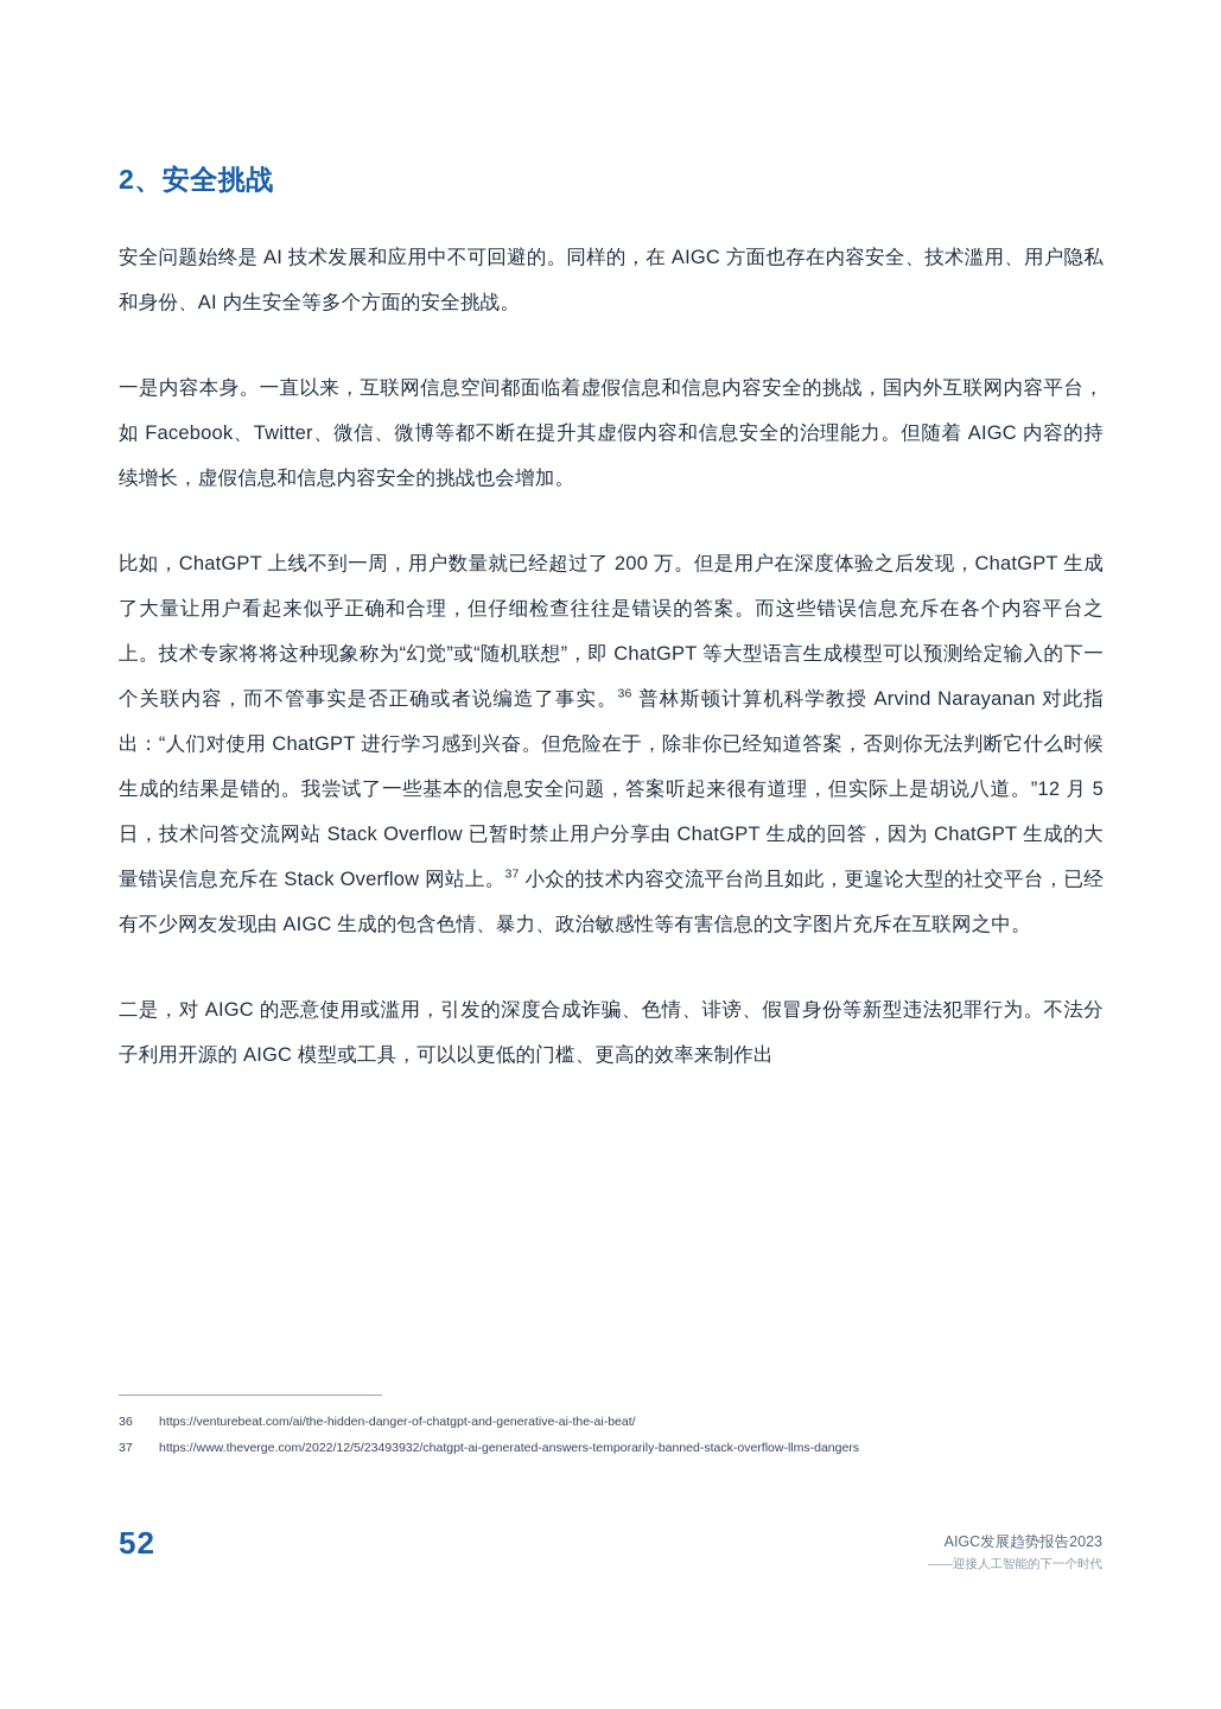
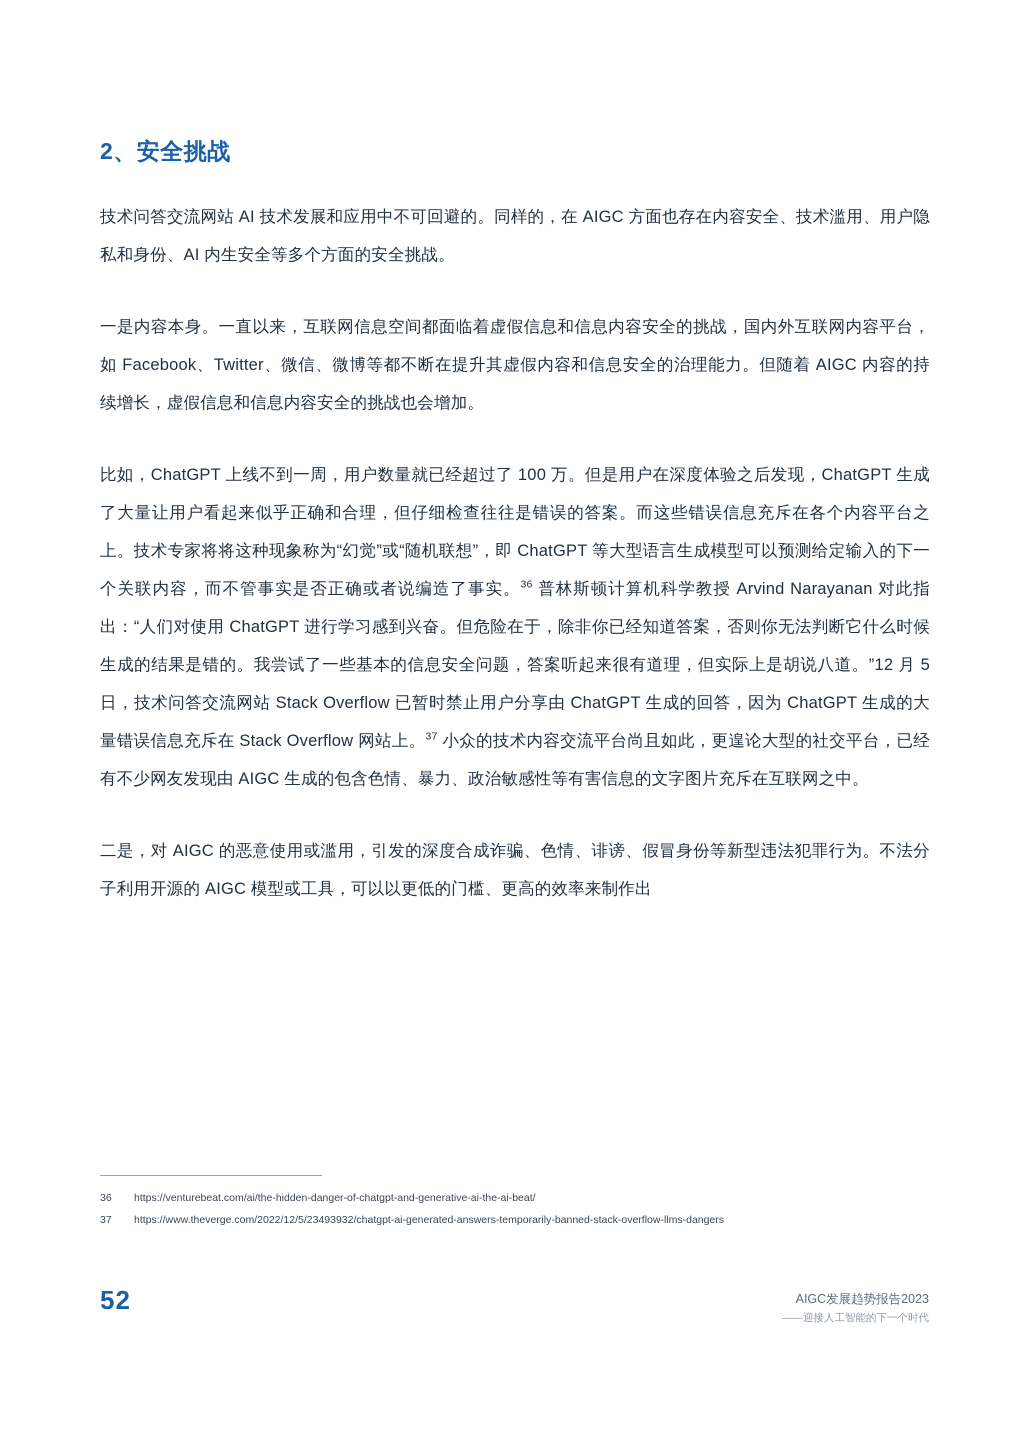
  2、安全挑战
- 安全问题始终是 AI 技术发展和应用中不可回避的。同样的，在 AIGC 方面也存在内容安全、技术滥用、用户隐私和身份、AI 内生安全等多个方面的安全挑战。
+ 技术问答交流网站 AI 技术发展和应用中不可回避的。同样的，在 AIGC 方面也存在内容安全、技术滥用、用户隐私和身份、AI 内生安全等多个方面的安全挑战。
  一是内容本身。一直以来，互联网信息空间都面临着虚假信息和信息内容安全的挑战，国内外互联网内容平台，如 Facebook、Twitter、微信、微博等都不断在提升其虚假内容和信息安全的治理能力。但随着 AIGC 内容的持续增长，虚假信息和信息内容安全的挑战也会增加。
- 比如，ChatGPT 上线不到一周，用户数量就已经超过了 200 万。但是用户在深度体验之后发现，ChatGPT 生成了大量让用户看起来似乎正确和合理，但仔细检查往往是错误的答案。而这些错误信息充斥在各个内容平台之上。技术专家将将这种现象称为“幻觉”或“随机联想”，即 ChatGPT 等大型语言生成模型可以预测给定输入的下一个关联内容，而不管事实是否正确或者说编造了事实。36 普林斯顿计算机科学教授 Arvind Narayanan 对此指出：“人们对使用 ChatGPT 进行学习感到兴奋。但危险在于，除非你已经知道答案，否则你无法判断它什么时候生成的结果是错的。我尝试了一些基本的信息安全问题，答案听起来很有道理，但实际上是胡说八道。”12 月 5 日，技术问答交流网站 Stack Overflow 已暂时禁止用户分享由 ChatGPT 生成的回答，因为 ChatGPT 生成的大量错误信息充斥在 Stack Overflow 网站上。37 小众的技术内容交流平台尚且如此，更遑论大型的社交平台，已经有不少网友发现由 AIGC 生成的包含色情、暴力、政治敏感性等有害信息的文字图片充斥在互联网之中。
+ 比如，ChatGPT 上线不到一周，用户数量就已经超过了 100 万。但是用户在深度体验之后发现，ChatGPT 生成了大量让用户看起来似乎正确和合理，但仔细检查往往是错误的答案。而这些错误信息充斥在各个内容平台之上。技术专家将将这种现象称为“幻觉”或“随机联想”，即 ChatGPT 等大型语言生成模型可以预测给定输入的下一个关联内容，而不管事实是否正确或者说编造了事实。36 普林斯顿计算机科学教授 Arvind Narayanan 对此指出：“人们对使用 ChatGPT 进行学习感到兴奋。但危险在于，除非你已经知道答案，否则你无法判断它什么时候生成的结果是错的。我尝试了一些基本的信息安全问题，答案听起来很有道理，但实际上是胡说八道。”12 月 5 日，技术问答交流网站 Stack Overflow 已暂时禁止用户分享由 ChatGPT 生成的回答，因为 ChatGPT 生成的大量错误信息充斥在 Stack Overflow 网站上。37 小众的技术内容交流平台尚且如此，更遑论大型的社交平台，已经有不少网友发现由 AIGC 生成的包含色情、暴力、政治敏感性等有害信息的文字图片充斥在互联网之中。
  二是，对 AIGC 的恶意使用或滥用，引发的深度合成诈骗、色情、诽谤、假冒身份等新型违法犯罪行为。不法分子利用开源的 AIGC 模型或工具，可以以更低的门槛、更高的效率来制作出
  36
  https://venturebeat.com/ai/the-hidden-danger-of-chatgpt-and-generative-ai-the-ai-beat/
  37
  https://www.theverge.com/2022/12/5/23493932/chatgpt-ai-generated-answers-temporarily-banned-stack-overflow-llms-dangers
  52
  AIGC发展趋势报告2023
  ——迎接人工智能的下一个时代
